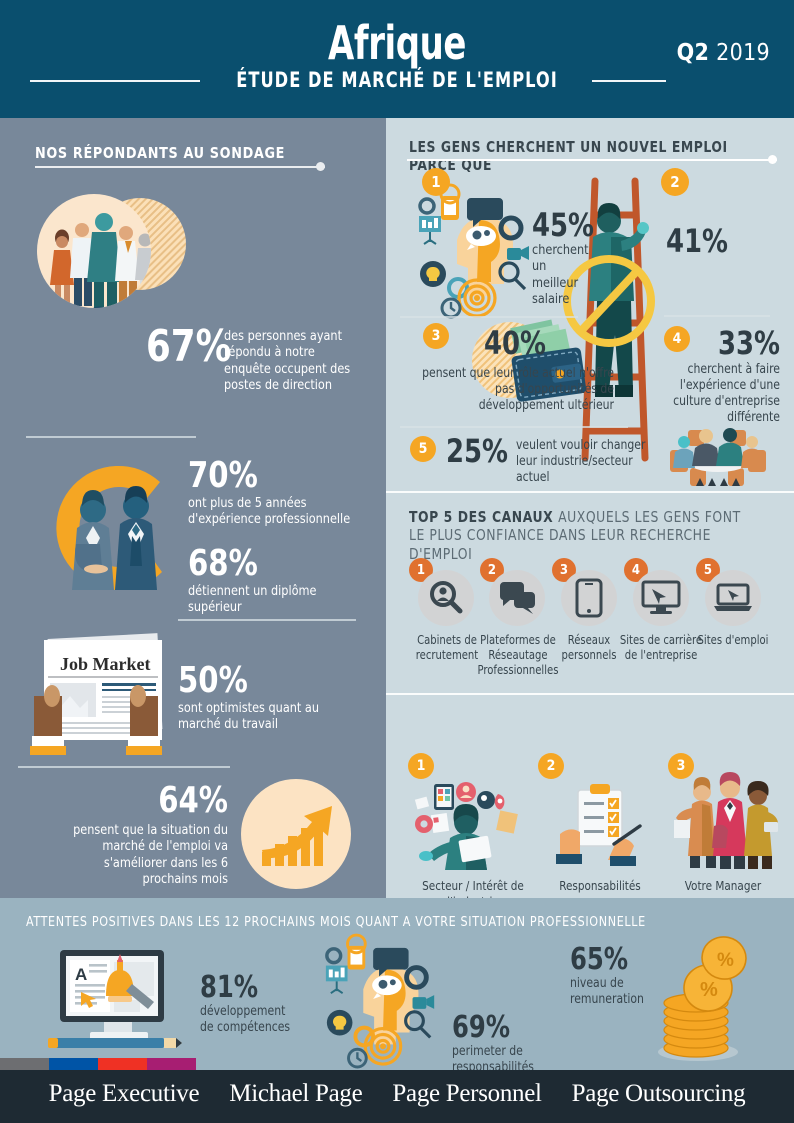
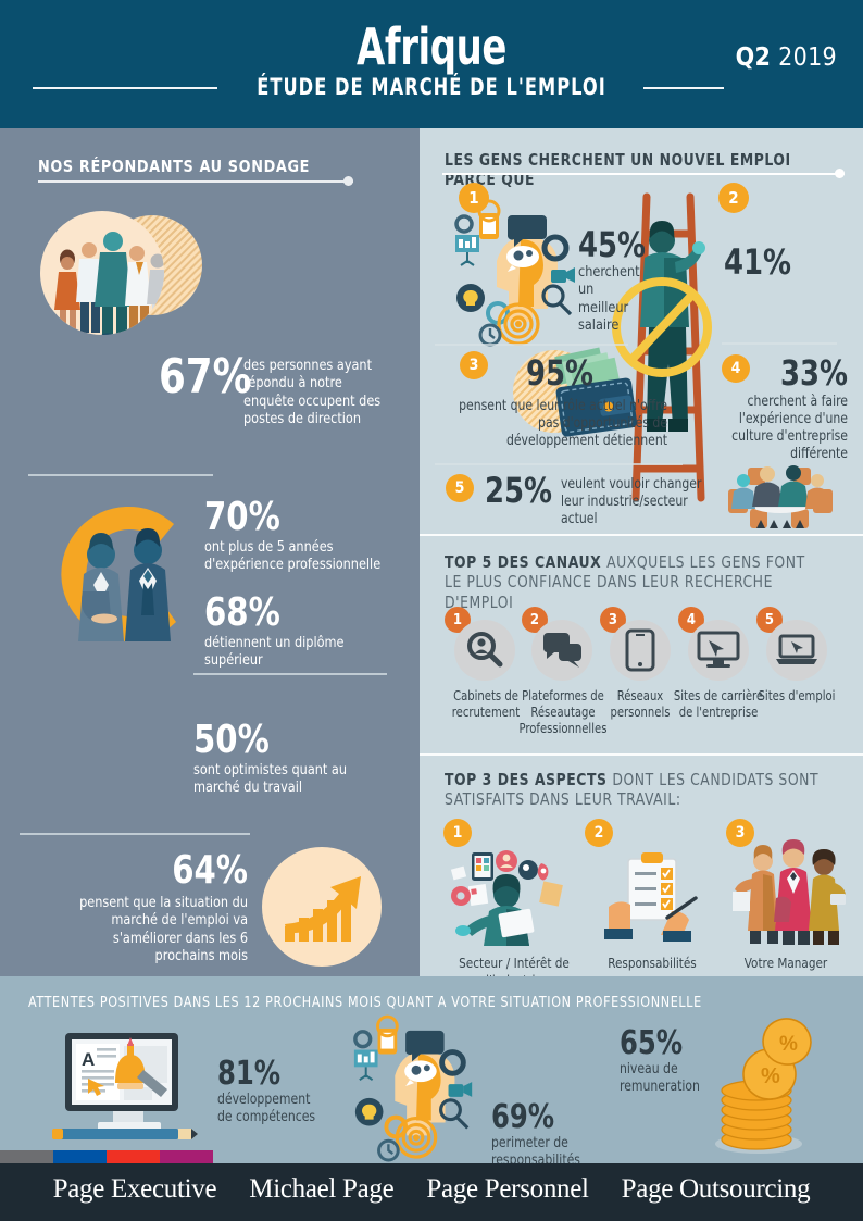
  Afrique
  ÉTUDE DE MARCHÉ DE L'EMPLOI
  Q2 2019
  NOS RÉPONDANTS AU SONDAGE
  67%
  des personnes ayant répondu à notre enquête occupent des postes de direction
  70%
  ont plus de 5 années d'expérience professionnelle
  68%
  détiennent un diplôme supérieur
- Job Market
  50%
  sont optimistes quant au marché du travail
  64%
  pensent que la situation du marché de l'emploi va s'améliorer dans les 6 prochains mois
  LES GENS CHERCHENT UN NOUVEL EMPLOI PARCE QUE
  1
  45%
  cherchent un meilleur salaire
  2
  41%
  3
- 40%
+ 95%
- pensent que leur rôle actuel n'offre pas d'opportunités de développement ultérieur
+ pensent que leur rôle actuel n'offre pas d'opportunités de développement détiennent
  4
  33%
  cherchent à faire l'expérience d'une culture d'entreprise différente
  5
  25%
  veulent vouloir changer leur industrie/secteur actuel
  TOP 5 DES CANAUX AUXQUELS LES GENS FONT LE PLUS CONFIANCE DANS LEUR RECHERCHE D'EMPLOI
  1
  Cabinets de recrutement
  2
  Plateformes de Réseautage Professionnelles
  3
  Réseaux personnels
  4
  Sites de carrière de l'entreprise
  5
  Sites d'emploi
+ TOP 3 DES ASPECTS DONT LES CANDIDATS SONT SATISFAITS DANS LEUR TRAVAIL:
  1
  2
  Responsabilités
  3
  Votre Manager
  ATTENTES POSITIVES DANS LES 12 PROCHAINS MOIS QUANT A VOTRE SITUATION PROFESSIONNELLE
  A
  81%
  développement de compétences
  69%
  perimeter de responsabilités
  65%
  niveau de remuneration
  %
  %
  Page Executive
  Michael Page
  Page Personnel
  Page Outsourcing
